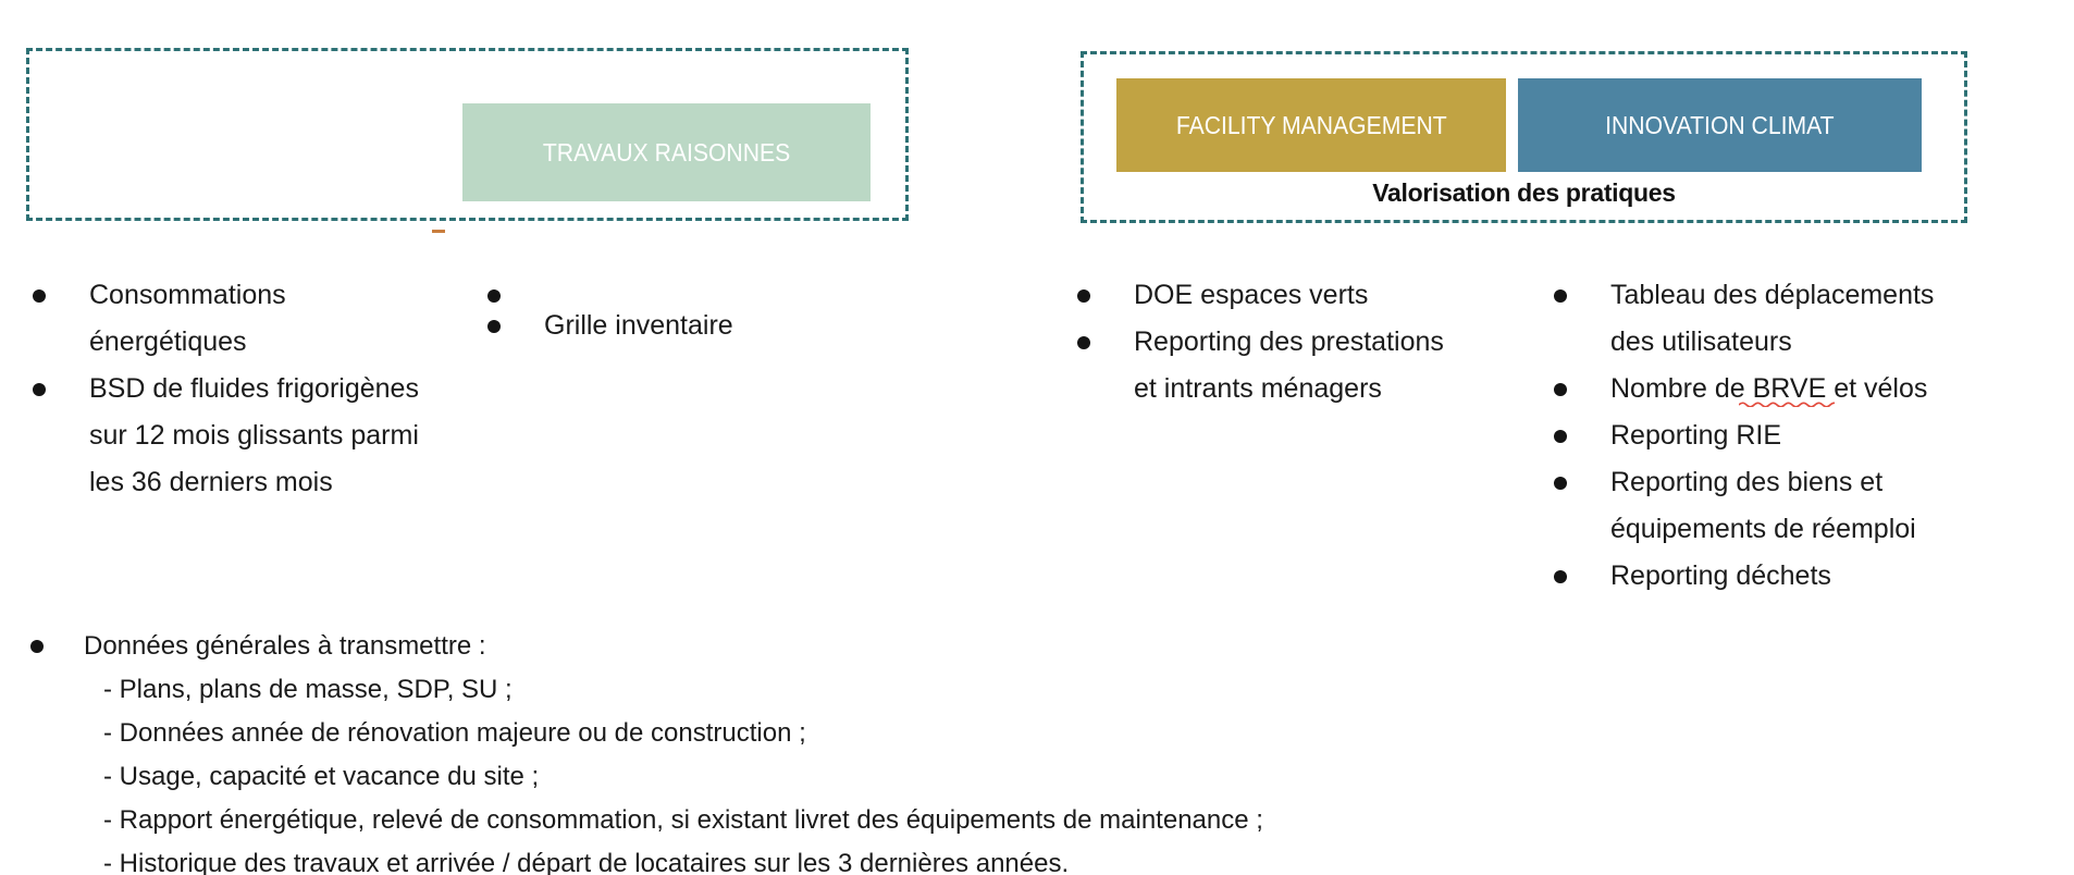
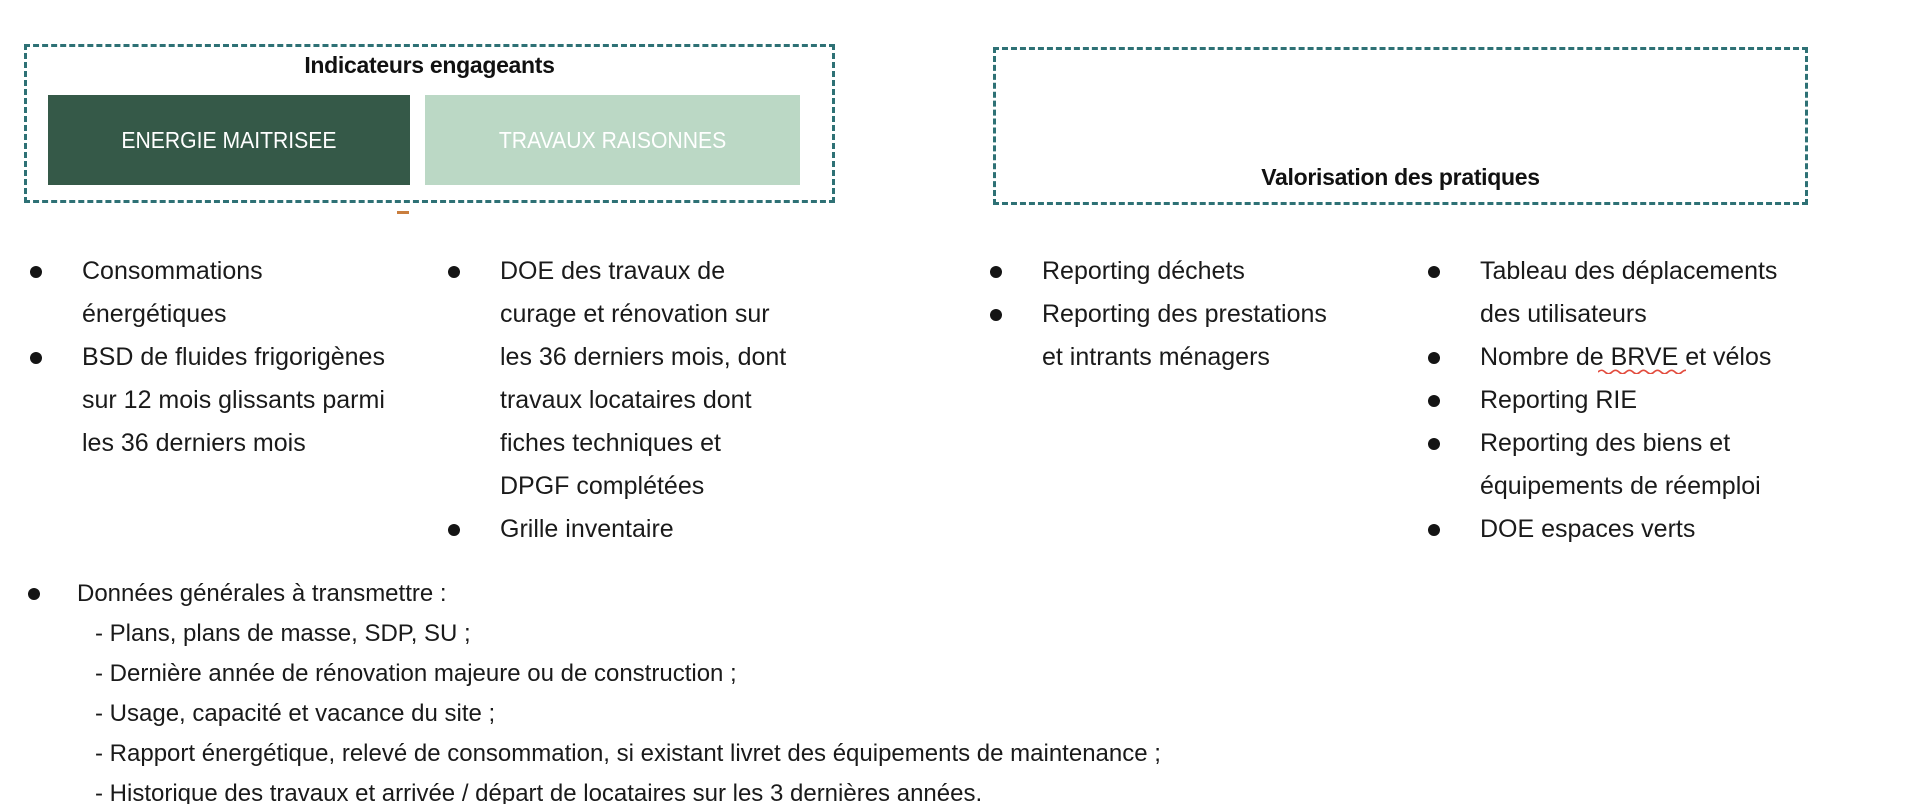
+ Indicateurs engageants
+ ENERGIE MAITRISEE
  TRAVAUX RAISONNES
- FACILITY MANAGEMENT
- INNOVATION CLIMAT
  Valorisation des pratiques
  Consommations
  énergétiques
  BSD de fluides frigorigènes
  sur 12 mois glissants parmi
  les 36 derniers mois
+ DOE des travaux de
+ curage et rénovation sur
+ les 36 derniers mois, dont
+ travaux locataires dont
+ fiches techniques et
+ DPGF complétées
  Grille inventaire
- DOE espaces verts
+ Reporting déchets
  Reporting des prestations
  et intrants ménagers
  Tableau des déplacements
  des utilisateurs
  Nombre de BRVE et vélos
  Reporting RIE
  Reporting des biens et
  équipements de réemploi
- Reporting déchets
+ DOE espaces verts
  Données générales à transmettre :
  - Plans, plans de masse, SDP, SU ;
- - Données année de rénovation majeure ou de construction ;
+ - Dernière année de rénovation majeure ou de construction ;
  - Usage, capacité et vacance du site ;
  - Rapport énergétique, relevé de consommation, si existant livret des équipements de maintenance ;
  - Historique des travaux et arrivée / départ de locataires sur les 3 dernières années.
